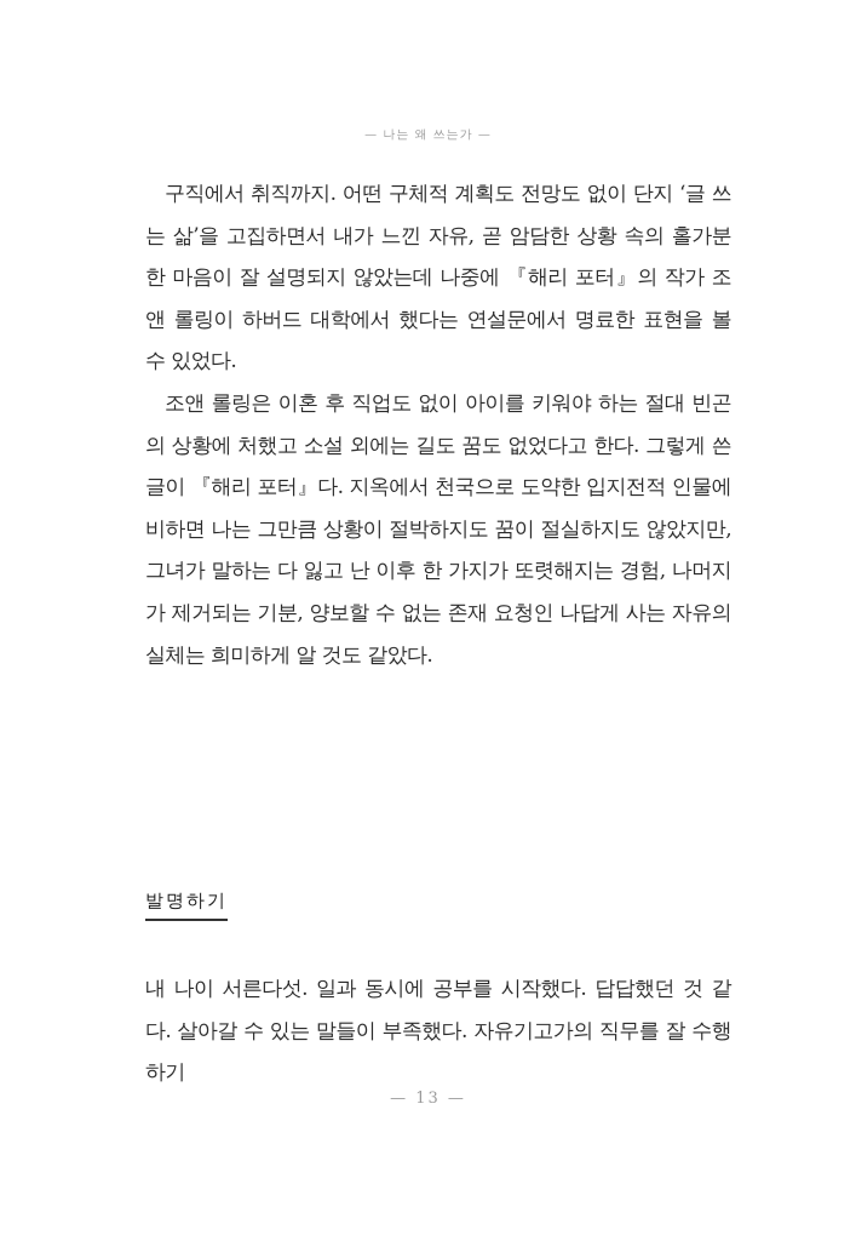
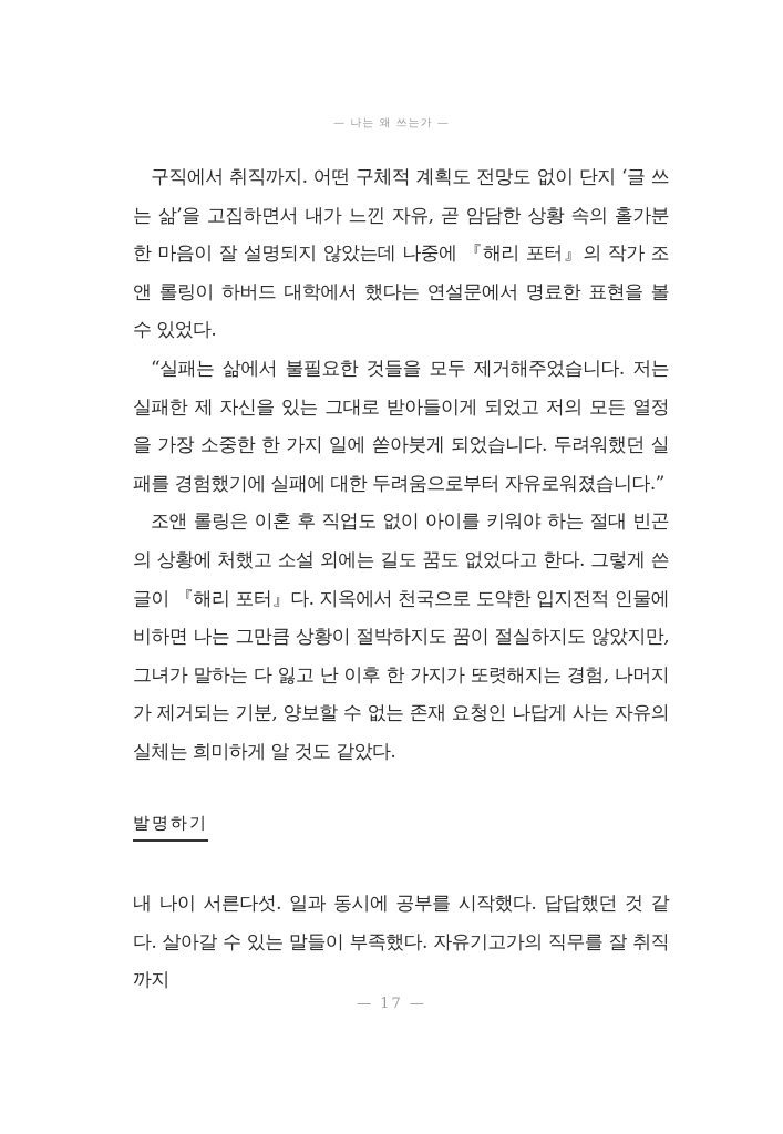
  — 나는 왜 쓰는가 —
  구직에서 취직까지. 어떤 구체적 계획도 전망도 없이 단지 ‘글 쓰는 삶’을 고집하면서 내가 느낀 자유, 곧 암담한 상황 속의 홀가분한 마음이 잘 설명되지 않았는데 나중에 『해리 포터』의 작가 조앤 롤링이 하버드 대학에서 했다는 연설문에서 명료한 표현을 볼 수 있었다.
+ “실패는 삶에서 불필요한 것들을 모두 제거해주었습니다. 저는 실패한 제 자신을 있는 그대로 받아들이게 되었고 저의 모든 열정을 가장 소중한 한 가지 일에 쏟아붓게 되었습니다. 두려워했던 실패를 경험했기에 실패에 대한 두려움으로부터 자유로워졌습니다.”
  조앤 롤링은 이혼 후 직업도 없이 아이를 키워야 하는 절대 빈곤의 상황에 처했고 소설 외에는 길도 꿈도 없었다고 한다. 그렇게 쓴 글이 『해리 포터』다. 지옥에서 천국으로 도약한 입지전적 인물에 비하면 나는 그만큼 상황이 절박하지도 꿈이 절실하지도 않았지만, 그녀가 말하는 다 잃고 난 이후 한 가지가 또렷해지는 경험, 나머지가 제거되는 기분, 양보할 수 없는 존재 요청인 나답게 사는 자유의 실체는 희미하게 알 것도 같았다.
  발명하기
- 내 나이 서른다섯. 일과 동시에 공부를 시작했다. 답답했던 것 같다. 살아갈 수 있는 말들이 부족했다. 자유기고가의 직무를 잘 수행하기
+ 내 나이 서른다섯. 일과 동시에 공부를 시작했다. 답답했던 것 같다. 살아갈 수 있는 말들이 부족했다. 자유기고가의 직무를 잘 취직까지
- — 13 —
+ — 17 —
